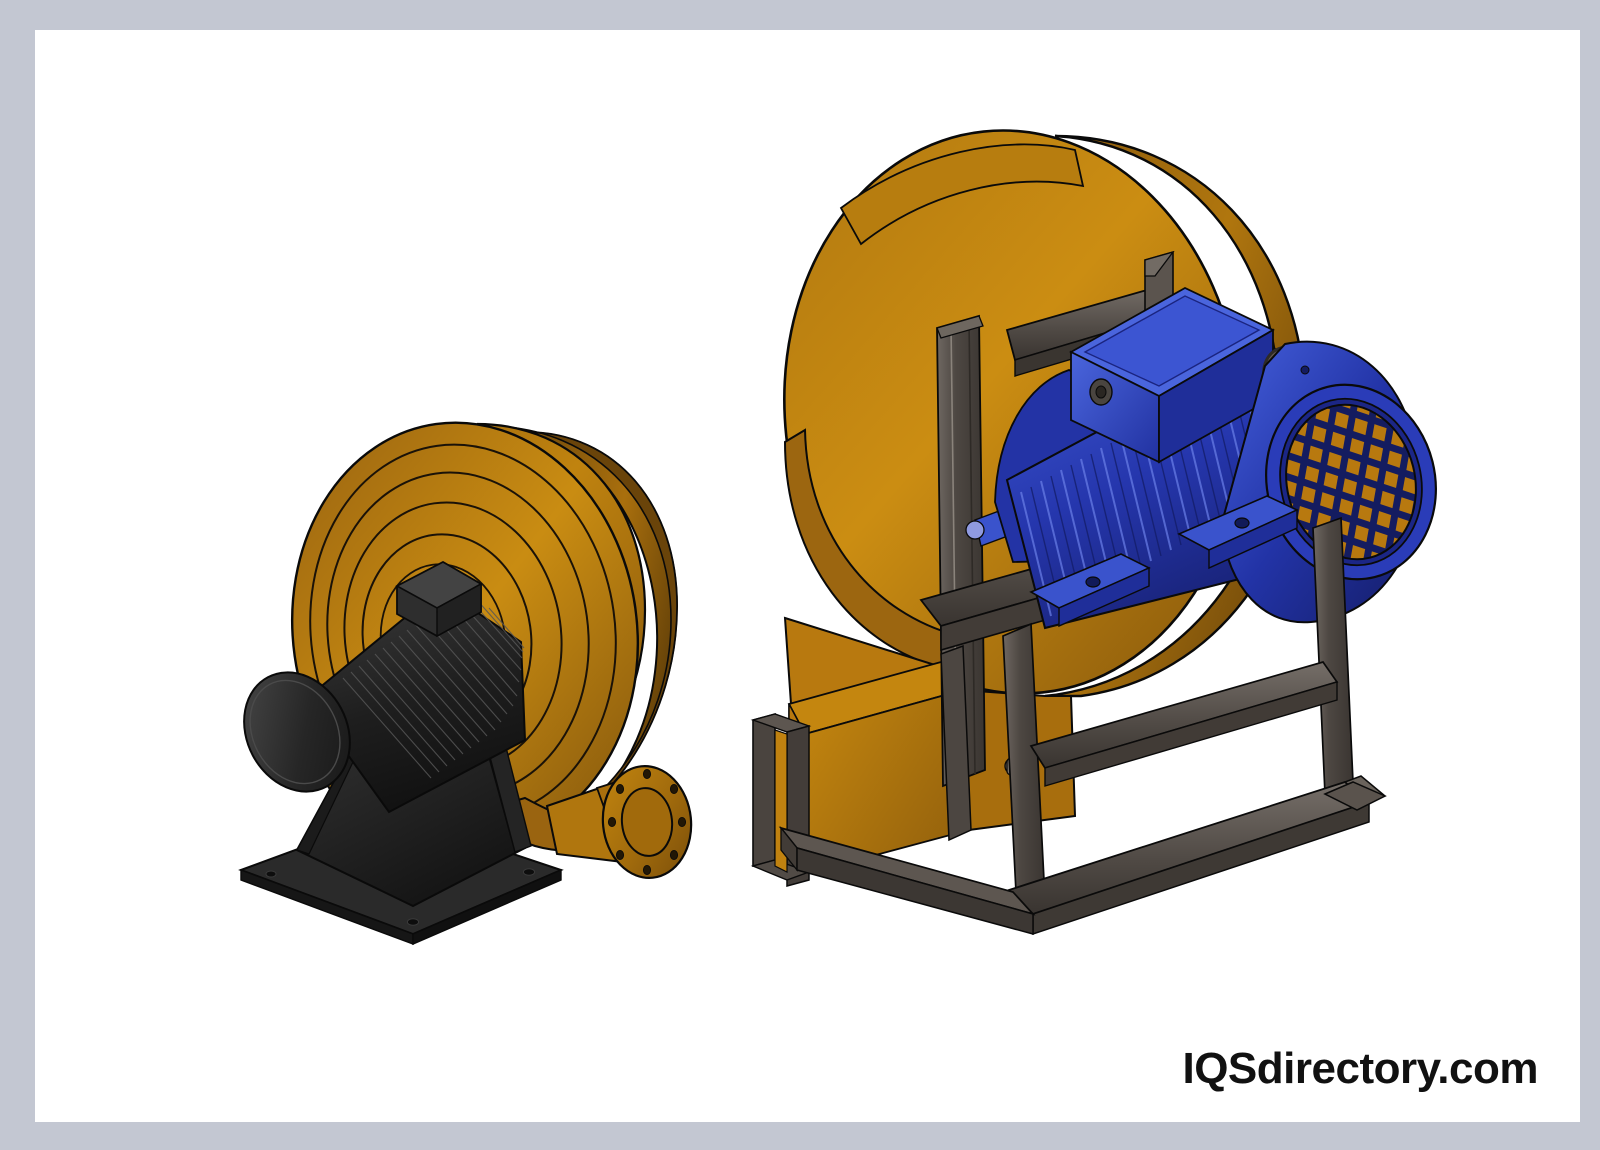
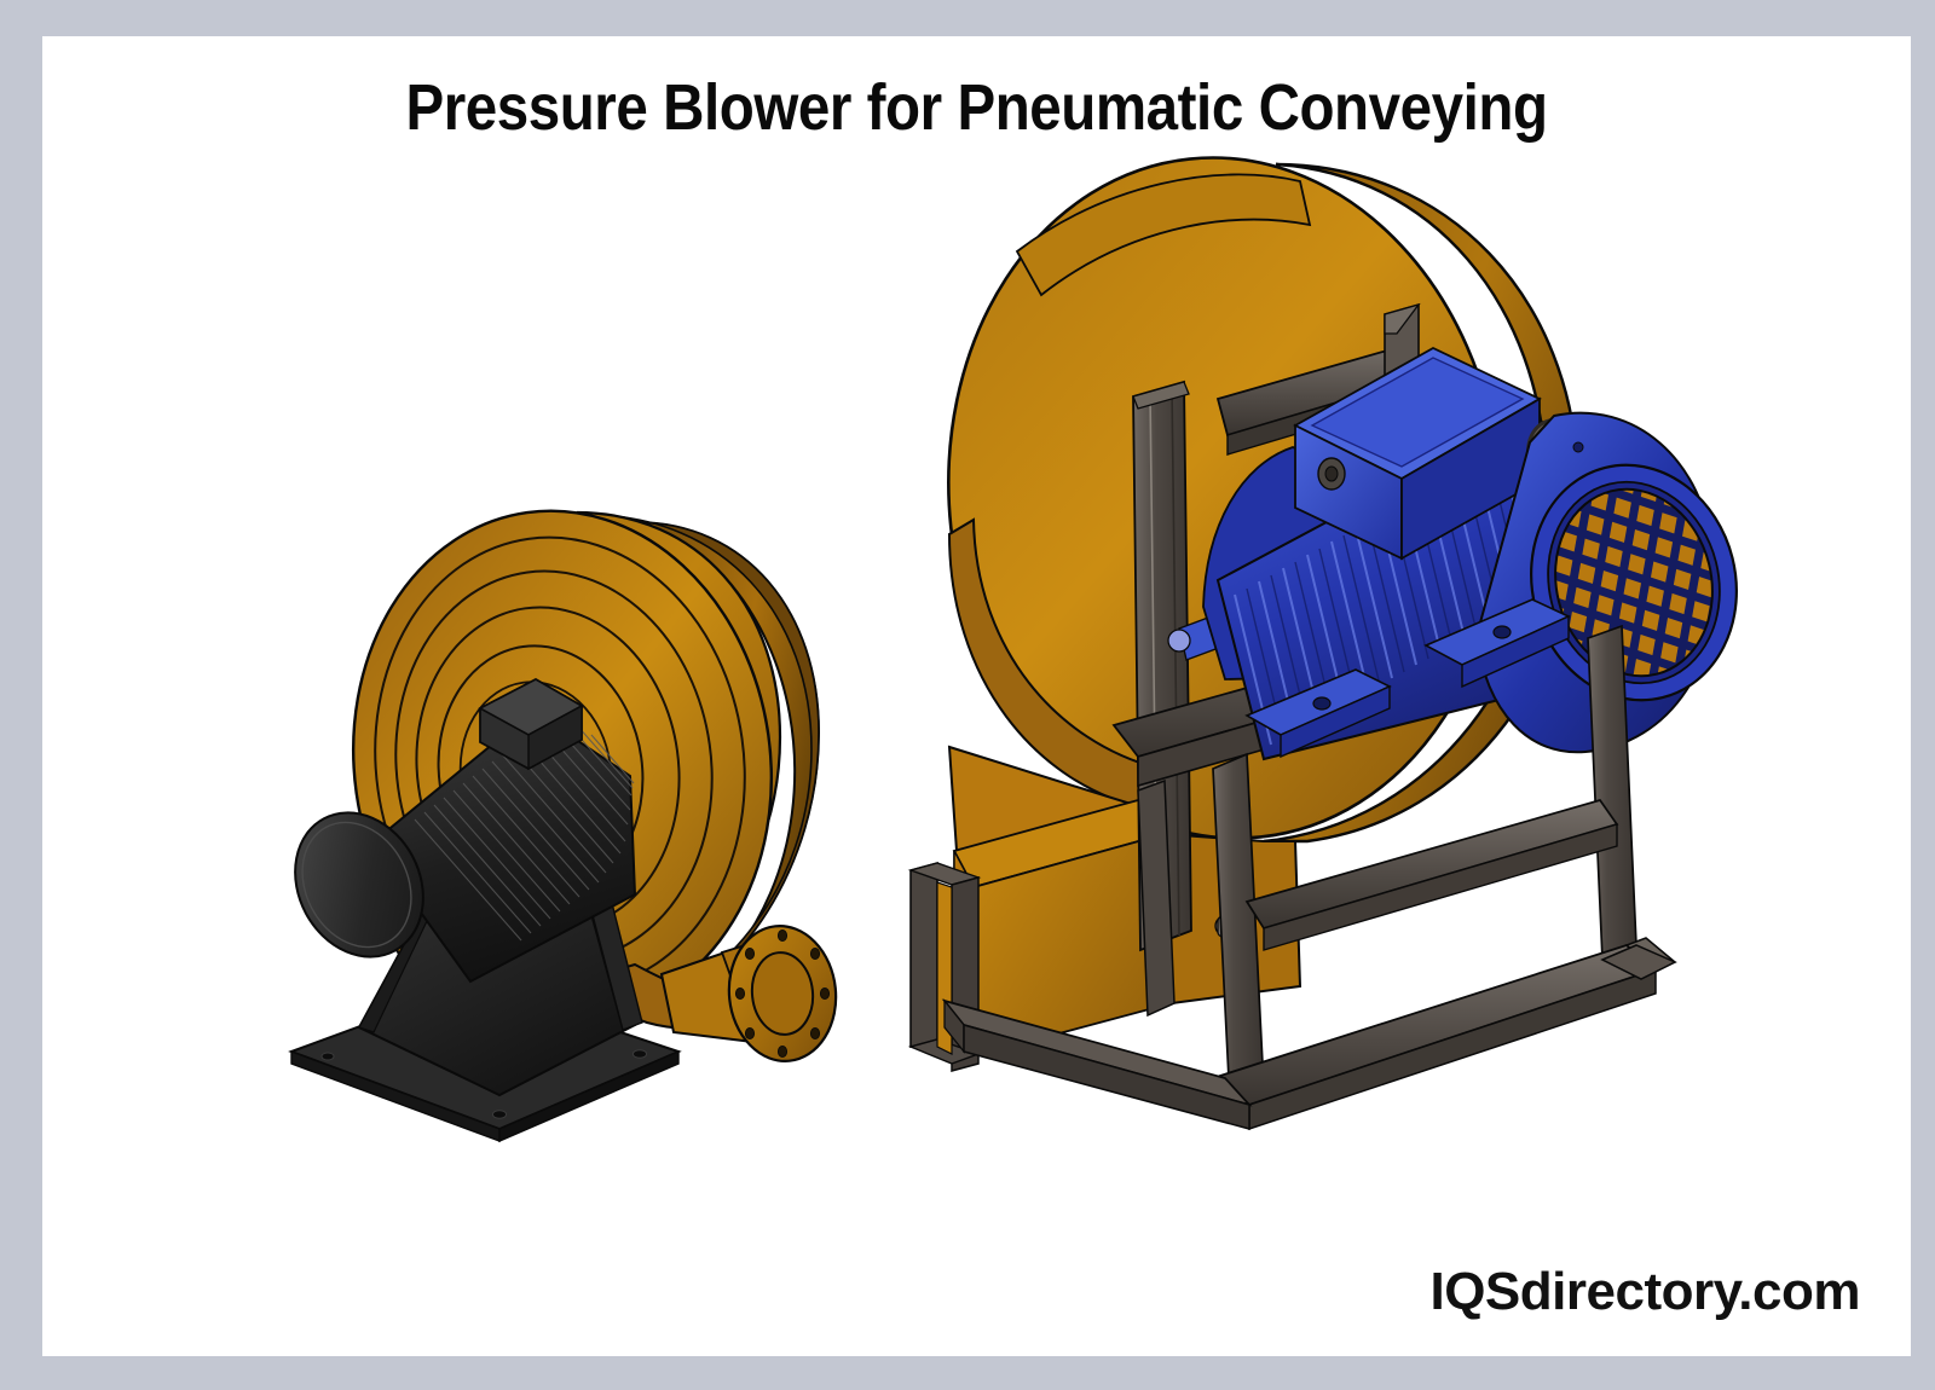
+ Pressure Blower for Pneumatic Conveying
  IQSdirectory.com
